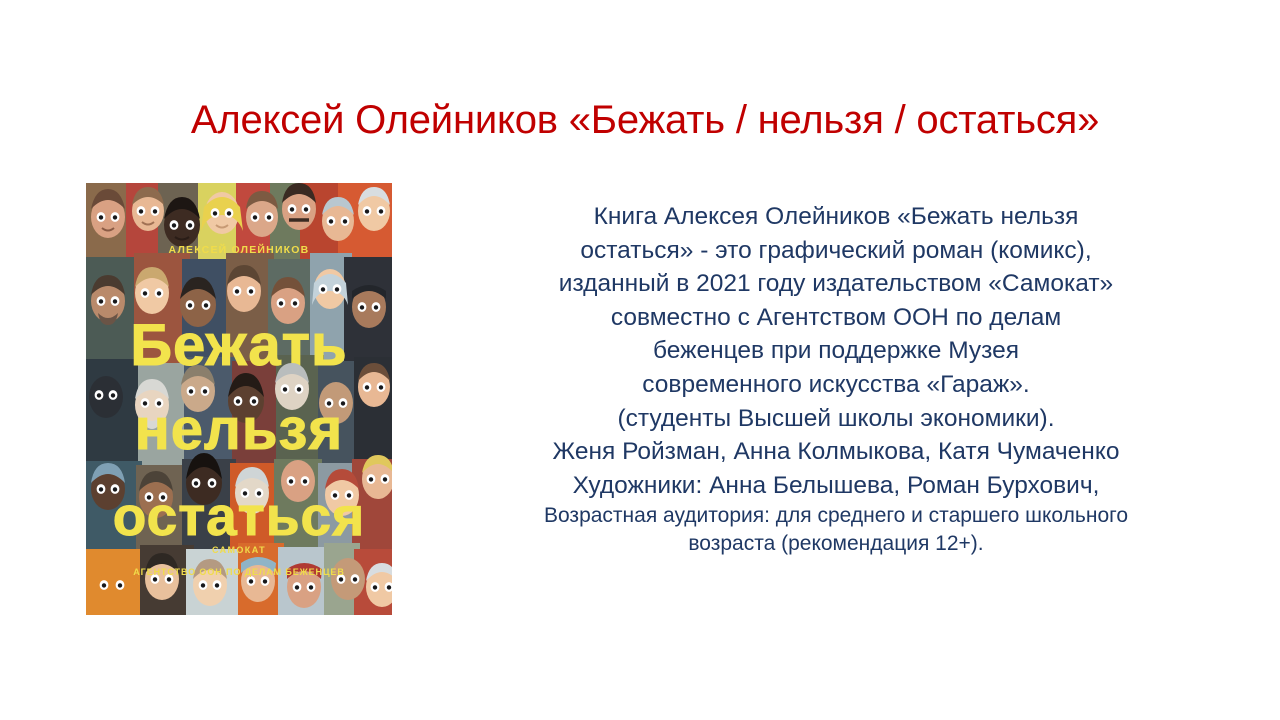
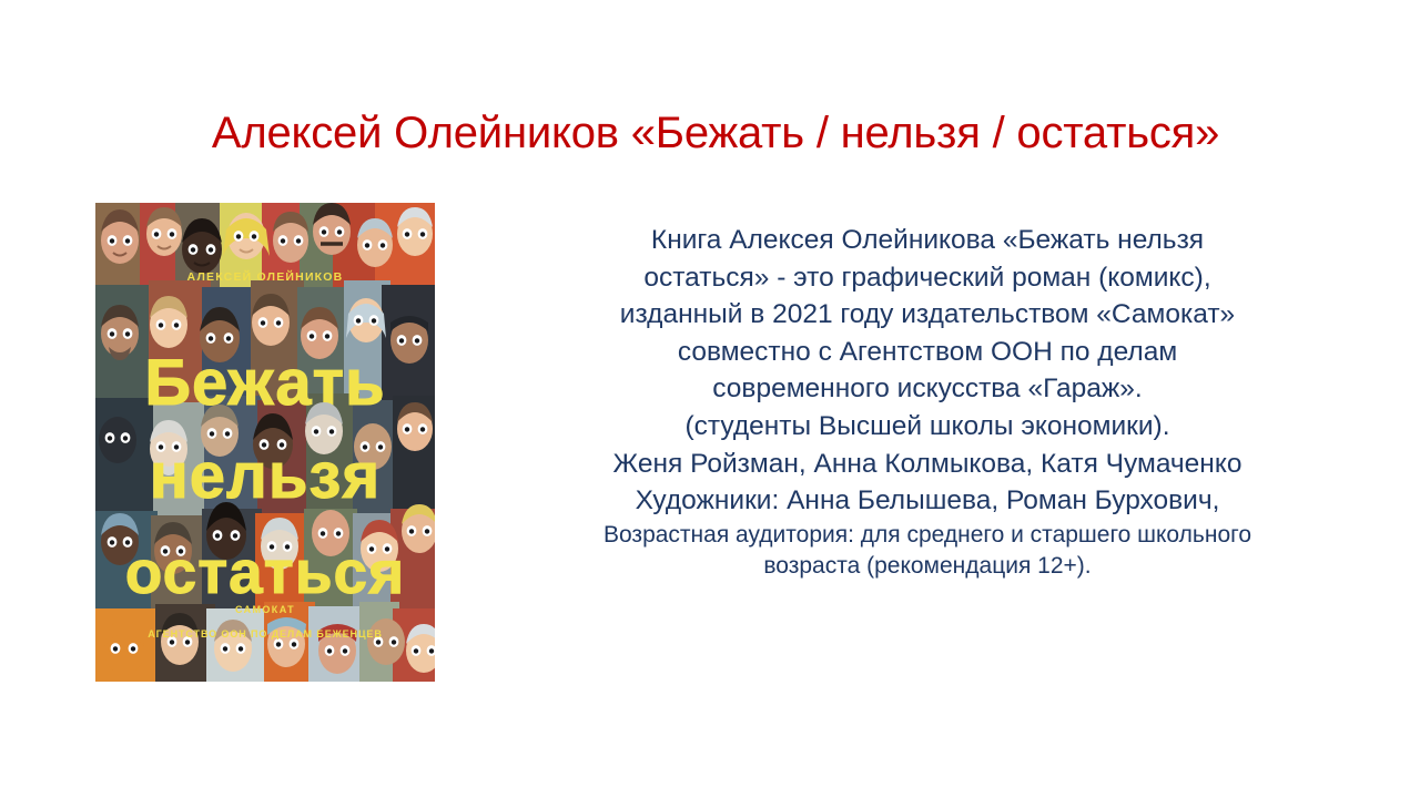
  Алексей Олейников «Бежать / нельзя / остаться»
  АЛЕКСЕЙ ОЛЕЙНИКОВ
  Бежать
  нельзя
  остаться
  САМОКАТ
  АГЕНТСТВО ООН ПО ДЕЛАМ БЕЖЕНЦЕВ
- Книга Алексея Олейников «Бежать нельзя
+ Книга Алексея Олейникова «Бежать нельзя
  остаться» - это графический роман (комикс),
  изданный в 2021 году издательством «Самокат»
  совместно с Агентством ООН по делам
- беженцев при поддержке Музея
  современного искусства «Гараж».
  (студенты Высшей школы экономики).
  Женя Ройзман, Анна Колмыкова, Катя Чумаченко
  Художники: Анна Белышева, Роман Бурхович,
  Возрастная аудитория: для среднего и старшего школьного
  возраста (рекомендация 12+).
